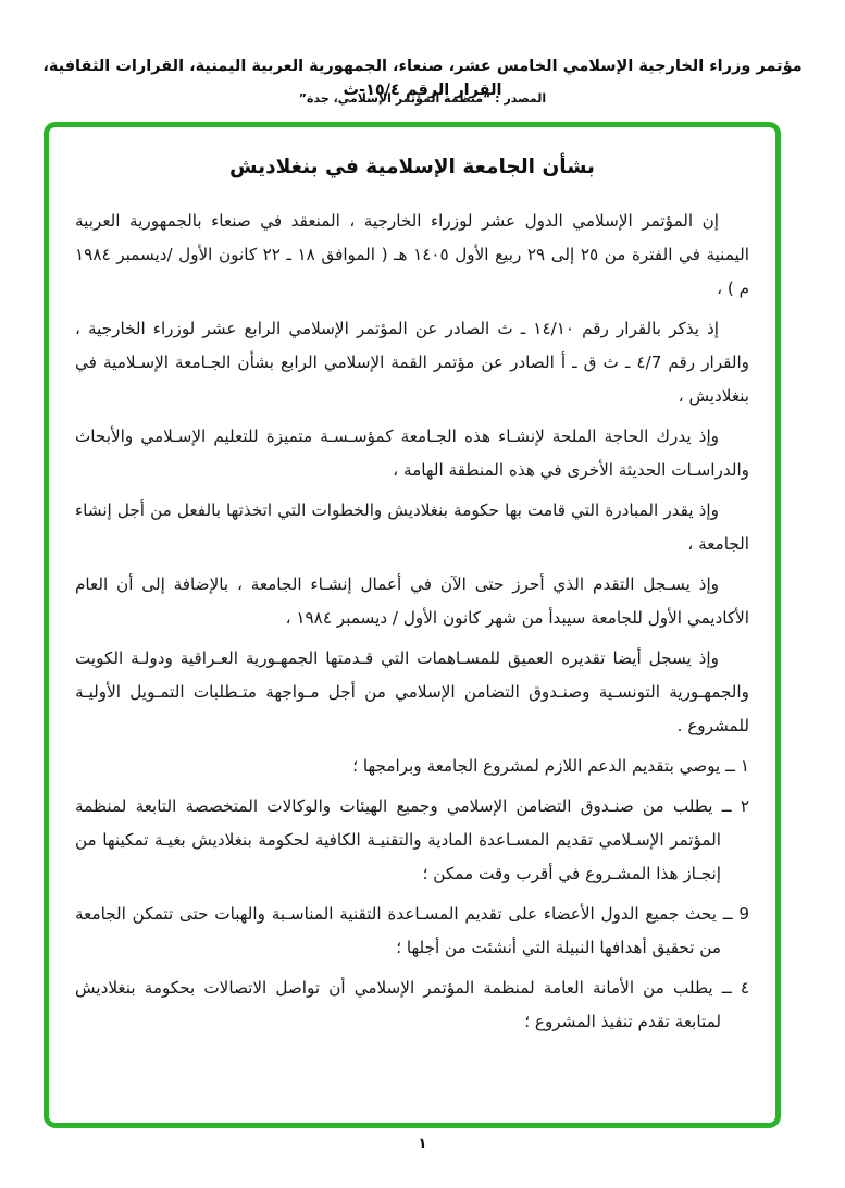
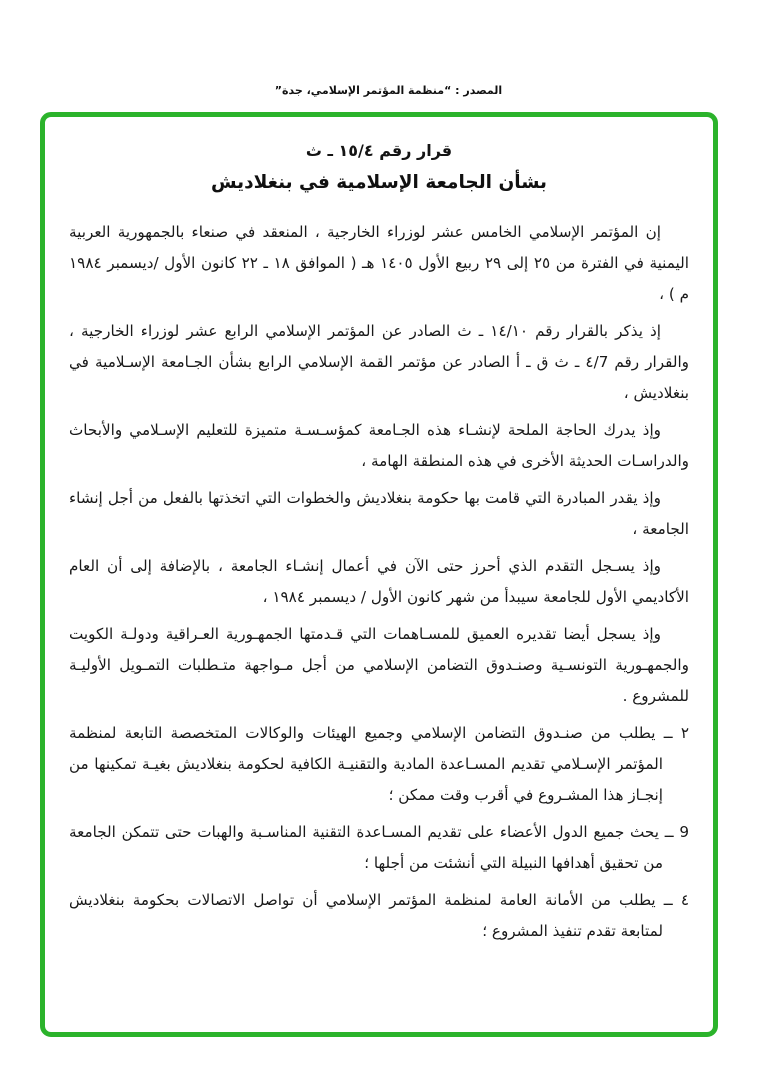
- مؤتمر وزراء الخارجية الإسلامي الخامس عشر، صنعاء، الجمهورية العربية اليمنية، القرارات الثقافية، القرار الرقم ١٥/٤-ث
  المصدر : “منظمة المؤتمر الإسلامي، جدة”
+ قرار رقم ١٥/٤ ـ ث
  بشأن الجامعة الإسلامية في بنغلاديش
- إن المؤتمر الإسلامي الدول عشر لوزراء الخارجية ، المنعقد في صنعاء بالجمهورية العربية اليمنية في الفترة من ٢٥ إلى ٢٩ ربيع الأول ١٤٠٥ هـ ( الموافق ١٨ ـ ٢٢ كانون الأول /ديسمبر ١٩٨٤ م ) ،
+ إن المؤتمر الإسلامي الخامس عشر لوزراء الخارجية ، المنعقد في صنعاء بالجمهورية العربية اليمنية في الفترة من ٢٥ إلى ٢٩ ربيع الأول ١٤٠٥ هـ ( الموافق ١٨ ـ ٢٢ كانون الأول /ديسمبر ١٩٨٤ م ) ،
  إذ يذكر بالقرار رقم ١٤/١٠ ـ ث الصادر عن المؤتمر الإسلامي الرابع عشر لوزراء الخارجية ، والقرار رقم ٤/7 ـ ث ق ـ أ الصادر عن مؤتمر القمة الإسلامي الرابع بشأن الجـامعة الإسـلامية في بنغلاديش ،
  وإذ يدرك الحاجة الملحة لإنشـاء هذه الجـامعة كمؤسـسـة متميزة للتعليم الإسـلامي والأبحاث والدراسـات الحديثة الأخرى في هذه المنطقة الهامة ،
  وإذ يقدر المبادرة التي قامت بها حكومة بنغلاديش والخطوات التي اتخذتها بالفعل من أجل إنشاء الجامعة ،
  وإذ يسـجل التقدم الذي أحرز حتى الآن في أعمال إنشـاء الجامعة ، بالإضافة إلى أن العام الأكاديمي الأول للجامعة سيبدأ من شهر كانون الأول / ديسمبر ١٩٨٤ ،
  وإذ يسجل أيضا تقديره العميق للمسـاهمات التي قـدمتها الجمهـورية العـراقية ودولـة الكويت والجمهـورية التونسـية وصنـدوق التضامن الإسلامي من أجل مـواجهة متـطلبات التمـويل الأوليـة للمشروع .
- ١ ــ يوصي بتقديم الدعم اللازم لمشروع الجامعة وبرامجها ؛
  ٢ ــ يطلب من صنـدوق التضامن الإسلامي وجميع الهيئات والوكالات المتخصصة التابعة لمنظمة المؤتمر الإسـلامي تقديم المسـاعدة المادية والتقنيـة الكافية لحكومة بنغلاديش بغيـة تمكينها من إنجـاز هذا المشـروع في أقرب وقت ممكن ؛
  9 ــ يحث جميع الدول الأعضاء على تقديم المسـاعدة التقنية المناسـبة والهبات حتى تتمكن الجامعة من تحقيق أهدافها النبيلة التي أنشئت من أجلها ؛
  ٤ ــ يطلب من الأمانة العامة لمنظمة المؤتمر الإسلامي أن تواصل الاتصالات بحكومة بنغلاديش لمتابعة تقدم تنفيذ المشروع ؛
- ١
